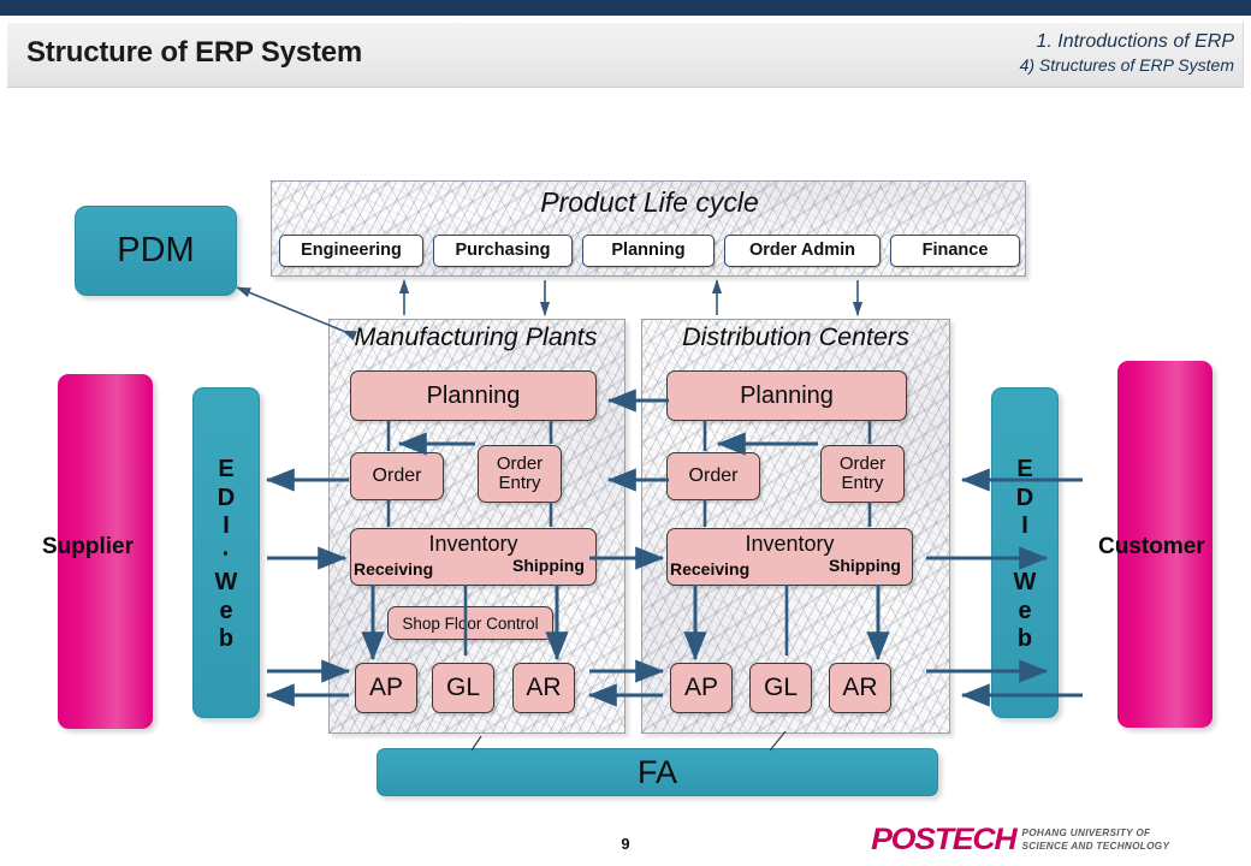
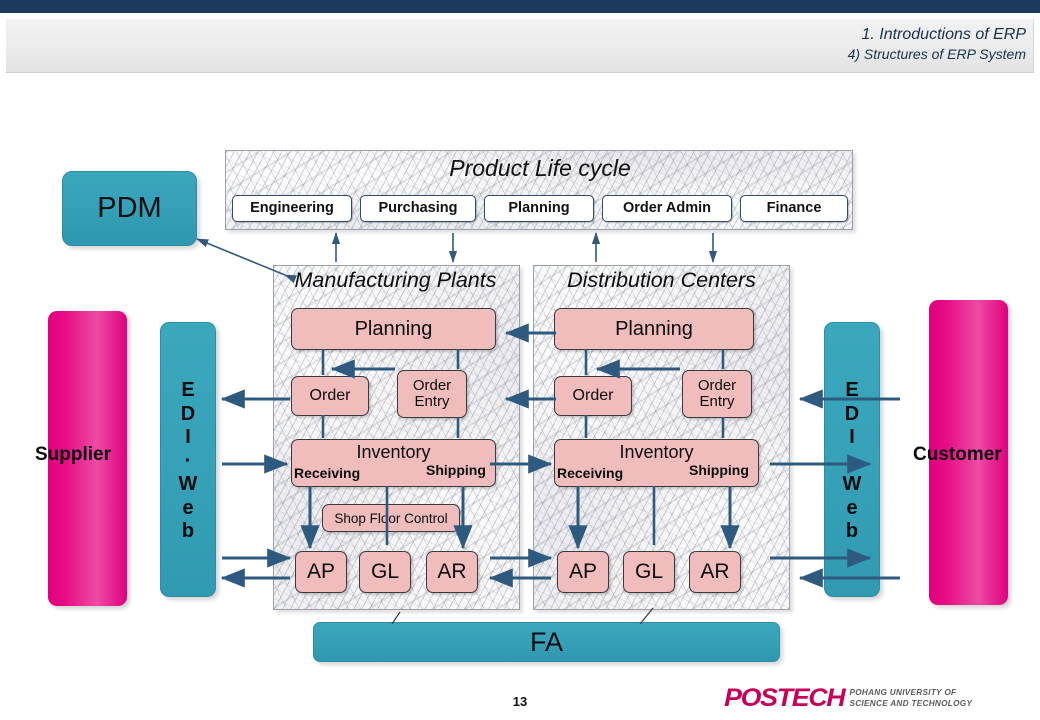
- Structure of ERP System
  1. Introductions of ERP
  4) Structures of ERP System
  Product Life cycle
  Engineering
  Purchasing
  Planning
  Order Admin
  Finance
  PDM
  Manufacturing Plants
  Planning
  Order
  Order
  Entry
  Inventory
  Receiving
  Shipping
  Shop Floor Control
  AP
  GL
  AR
  Distribution Centers
  Planning
  Order
  Order
  Entry
  Inventory
  Receiving
  Shipping
  AP
  GL
  AR
  E
  D
  I
  ·
  W
  e
  b
  E
  D
  I
  ·
  W
  e
  b
  Supplier
  Customer
  FA
- 9
+ 13
  POSTECH
  POHANG UNIVERSITY OF
  SCIENCE AND TECHNOLOGY
